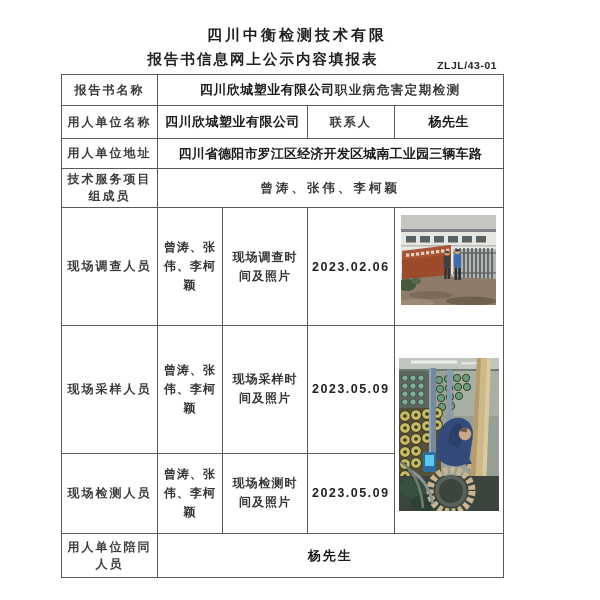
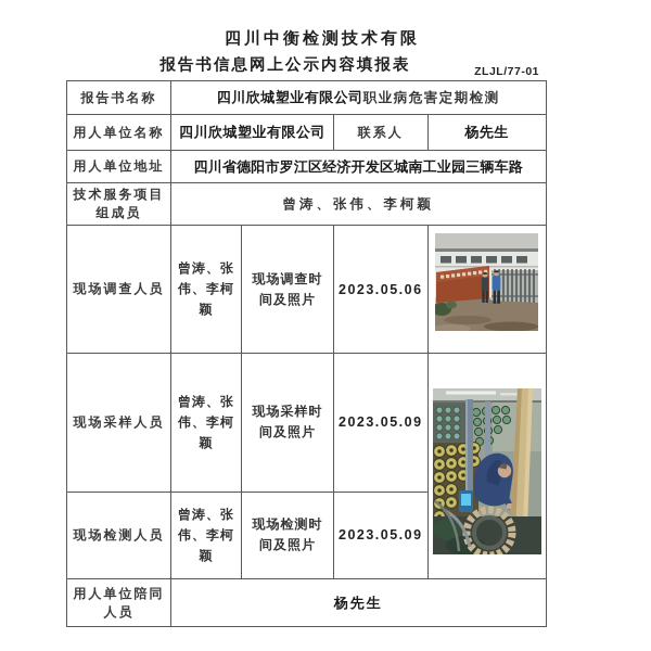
  四川中衡检测技术有限
  报告书信息网上公示内容填报表
- ZLJL/43-01
+ ZLJL/77-01
  报告书名称	四川欣城塑业有限公司职业病危害定期检测
  用人单位名称	四川欣城塑业有限公司	联系人	杨先生
  用人单位地址	四川省德阳市罗江区经济开发区城南工业园三辆车路
  技术服务项目组成员	曾涛、张伟、李柯颖
- 现场调查人员	曾涛、张伟、李柯颖	现场调查时间及照片	2023.02.06
+ 现场调查人员	曾涛、张伟、李柯颖	现场调查时间及照片	2023.05.06
  现场采样人员	曾涛、张伟、李柯颖	现场采样时间及照片	2023.05.09
  现场检测人员	曾涛、张伟、李柯颖	现场检测时间及照片	2023.05.09
  用人单位陪同人员	杨先生
